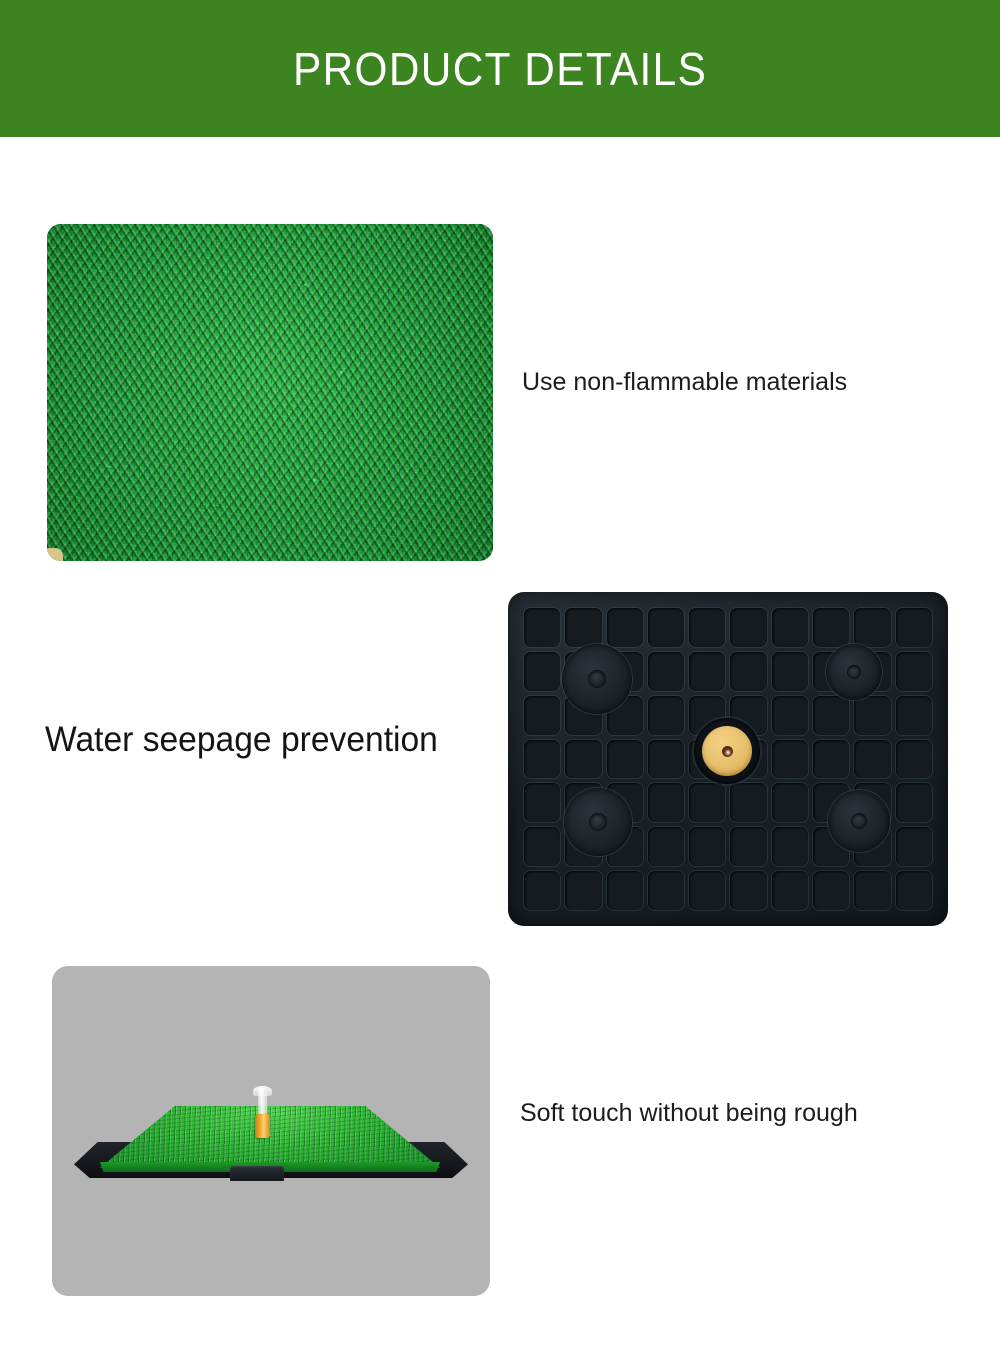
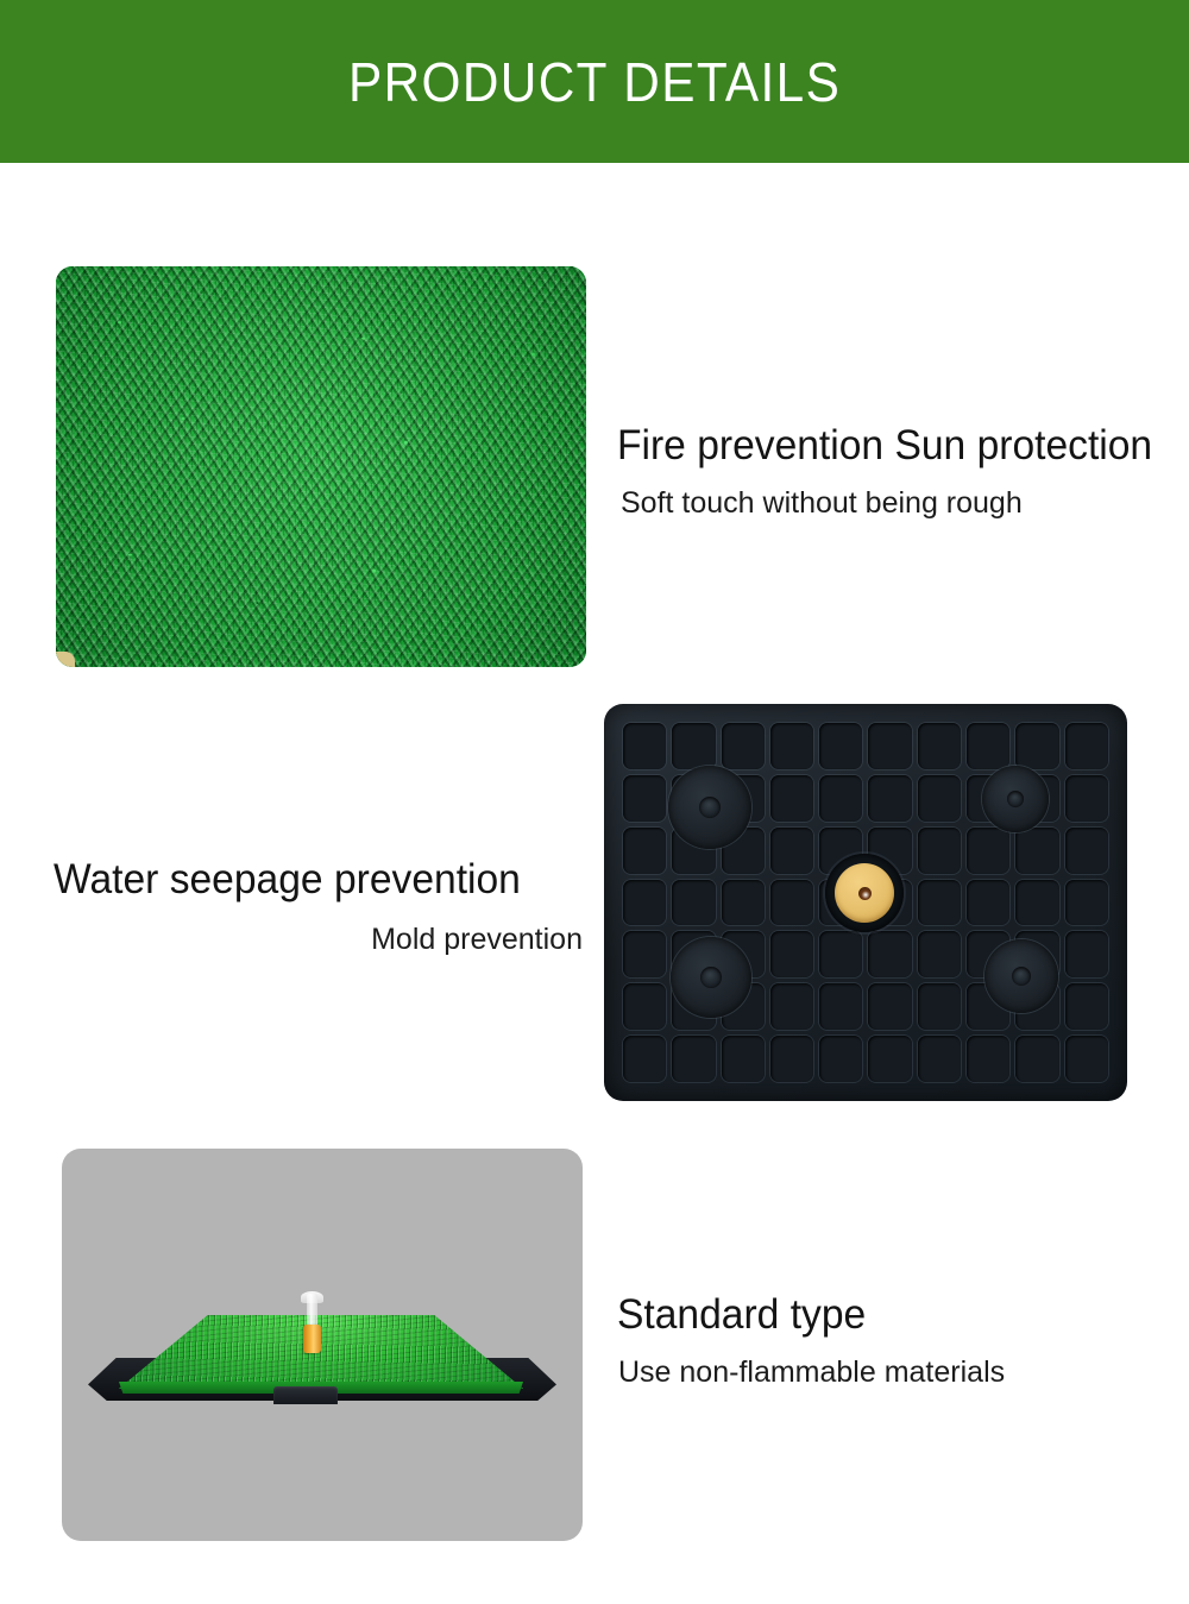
  PRODUCT DETAILS
+ Fire prevention Sun protection
- Use non-flammable materials
+ Soft touch without being rough
  Water seepage prevention
+ Mold prevention
+ Standard type
- Soft touch without being rough
+ Use non-flammable materials
